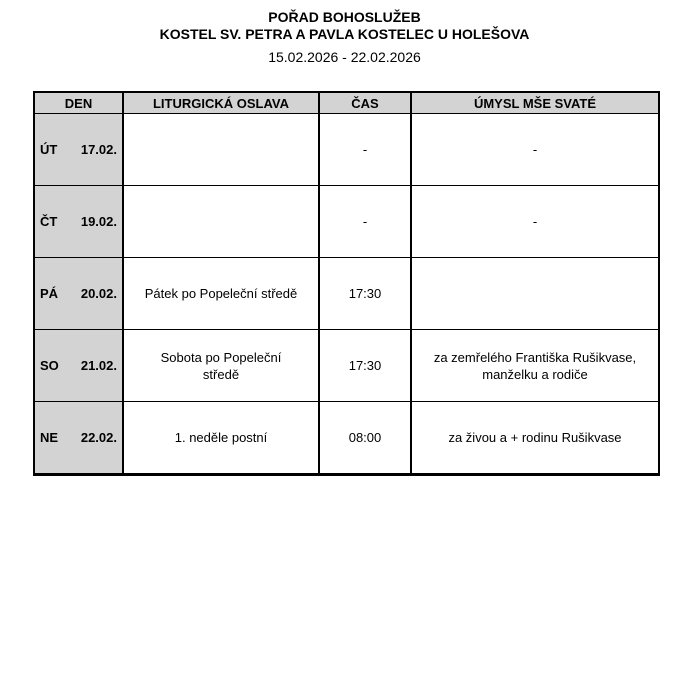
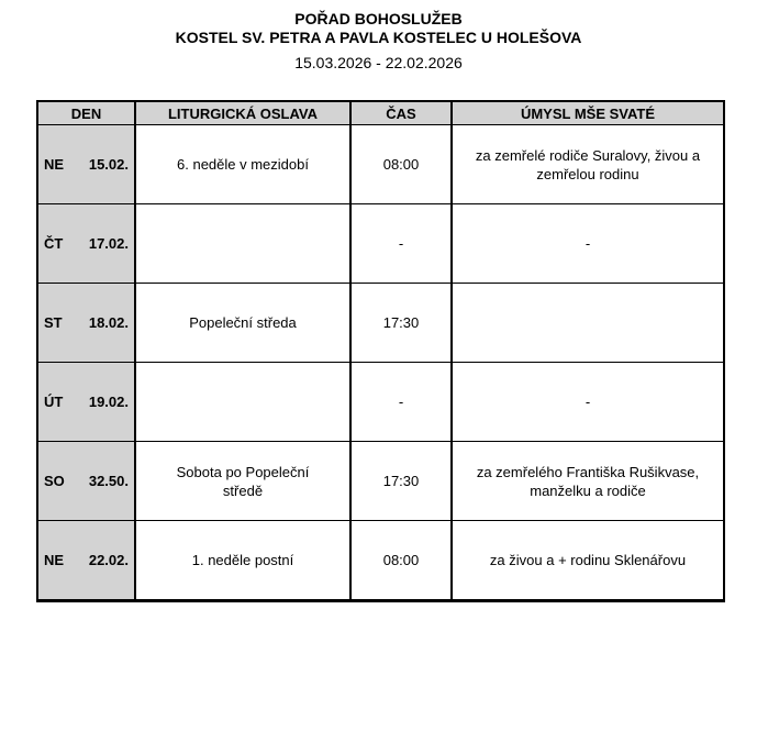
  POŘAD BOHOSLUŽEB
  KOSTEL SV. PETRA A PAVLA KOSTELEC U HOLEŠOVA
- 15.02.2026 - 22.02.2026
+ 15.03.2026 - 22.02.2026
  DEN	LITURGICKÁ OSLAVA	ČAS	ÚMYSL MŠE SVATÉ
+ NE 15.02.	6. neděle v mezidobí	08:00	za zemřelé rodiče Suralovy, živou a zemřelou rodinu
- ÚT 17.02.		-	-
+ ČT 17.02.		-	-
+ ST 18.02.	Popeleční středa	17:30
- ČT 19.02.		-	-
+ ÚT 19.02.		-	-
- PÁ 20.02.	Pátek po Popeleční středě	17:30
- SO 21.02.	Sobota po Popeleční středě	17:30	za zemřelého Františka Rušikvase, manželku a rodiče
+ SO 32.50.	Sobota po Popeleční středě	17:30	za zemřelého Františka Rušikvase, manželku a rodiče
- NE 22.02.	1. neděle postní	08:00	za živou a + rodinu Rušikvase
+ NE 22.02.	1. neděle postní	08:00	za živou a + rodinu Sklenářovu
